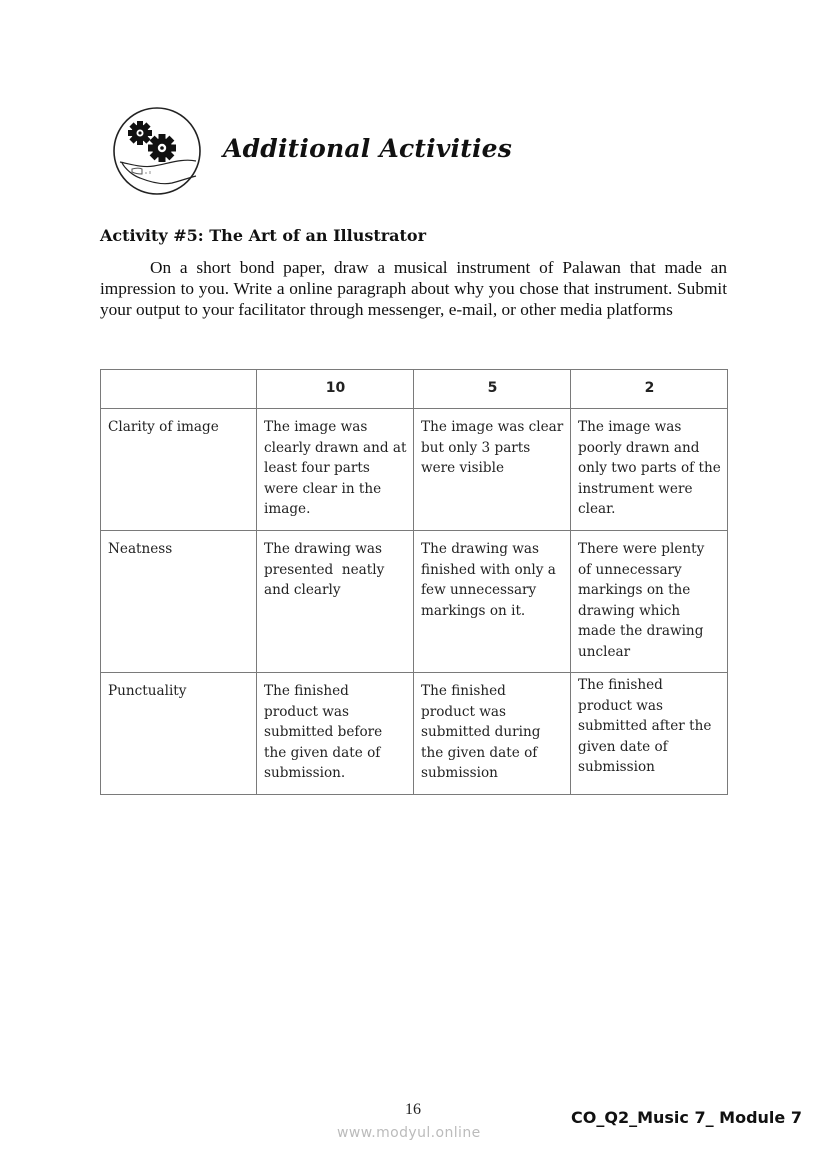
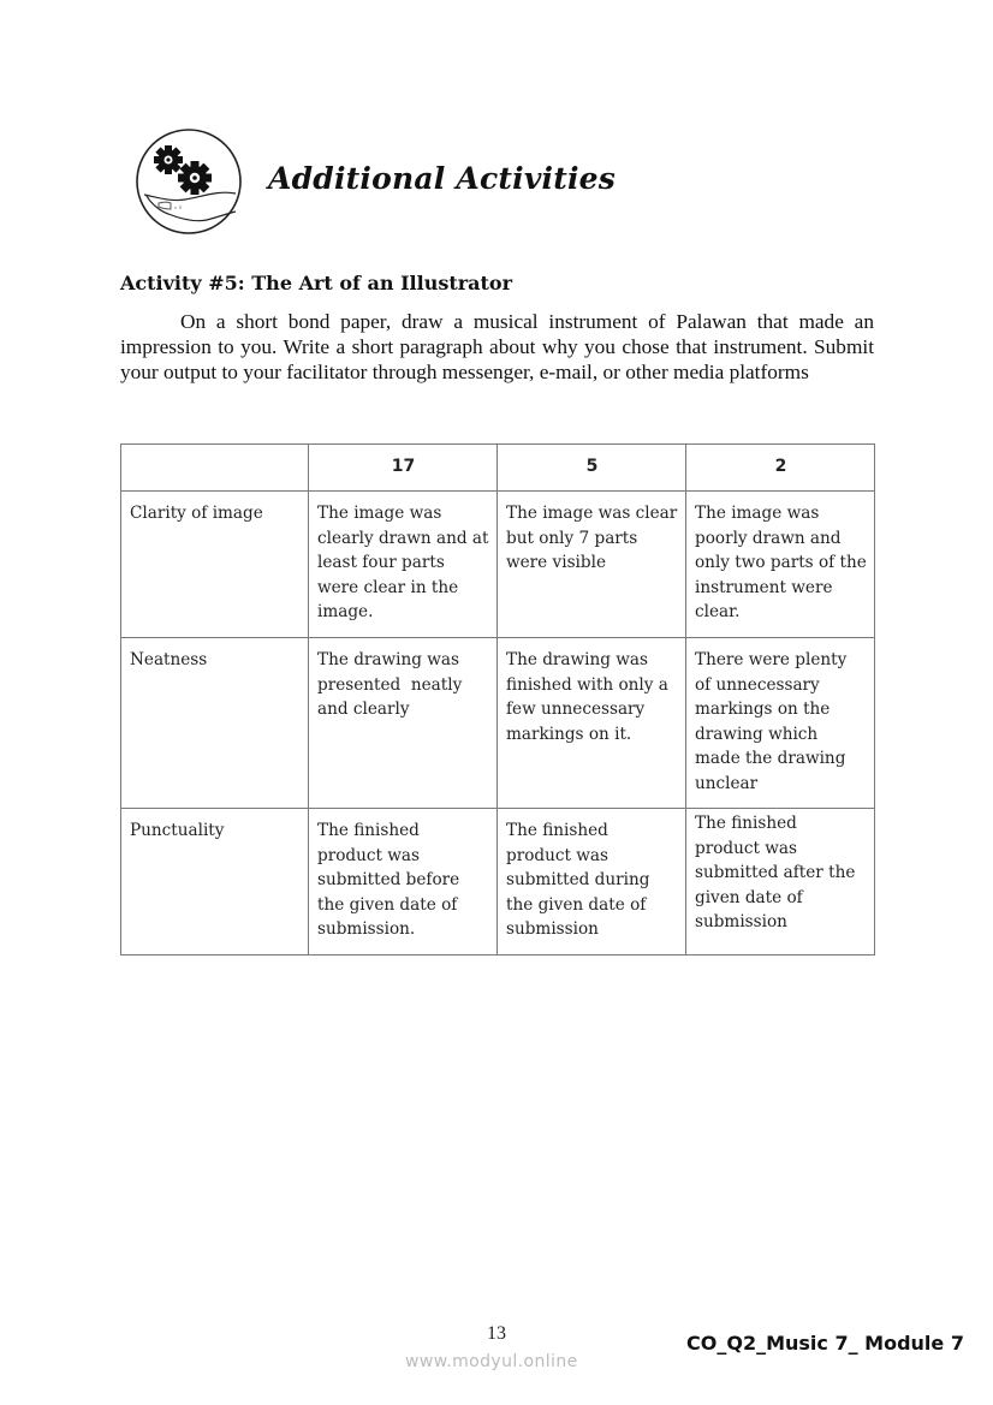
  Additional Activities
  Activity #5: The Art of an Illustrator
- On a short bond paper, draw a musical instrument of Palawan that made an impression to you. Write a online paragraph about why you chose that instrument. Submit your output to your facilitator through messenger, e-mail, or other media platforms
+ On a short bond paper, draw a musical instrument of Palawan that made an impression to you. Write a short paragraph about why you chose that instrument. Submit your output to your facilitator through messenger, e-mail, or other media platforms
- 	10	5	2
+ 	17	5	2
- Clarity of image	The image was clearly drawn and at least four parts were clear in the image.	The image was clear but only 3 parts were visible	The image was poorly drawn and only two parts of the instrument were clear.
+ Clarity of image	The image was clearly drawn and at least four parts were clear in the image.	The image was clear but only 7 parts were visible	The image was poorly drawn and only two parts of the instrument were clear.
  Neatness	The drawing was presented neatly and clearly	The drawing was finished with only a few unnecessary markings on it.	There were plenty of unnecessary markings on the drawing which made the drawing unclear
  Punctuality	The finished product was submitted before the given date of submission.	The finished product was submitted during the given date of submission	The finished product was submitted after the given date of submission
- 16
+ 13
  www.modyul.online
  CO_Q2_Music 7_ Module 7
